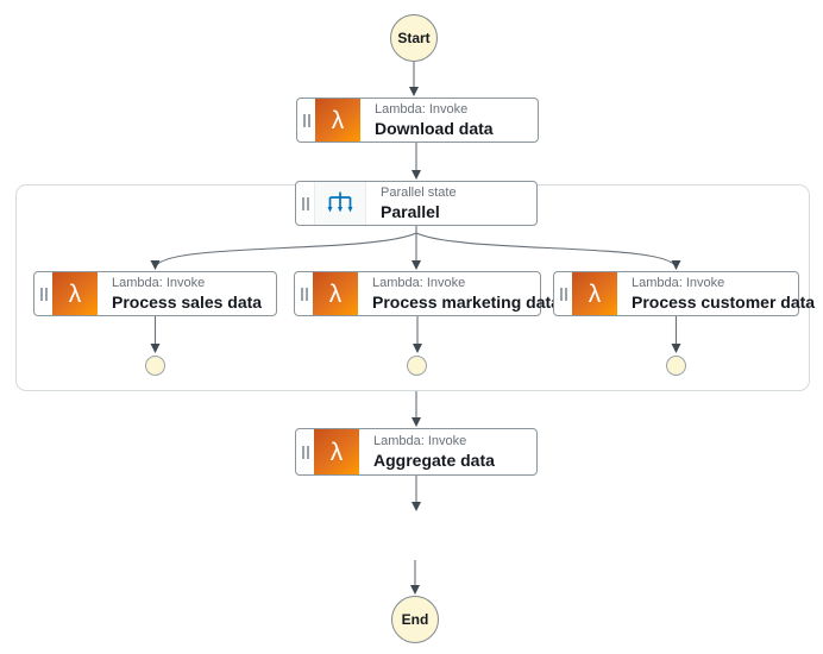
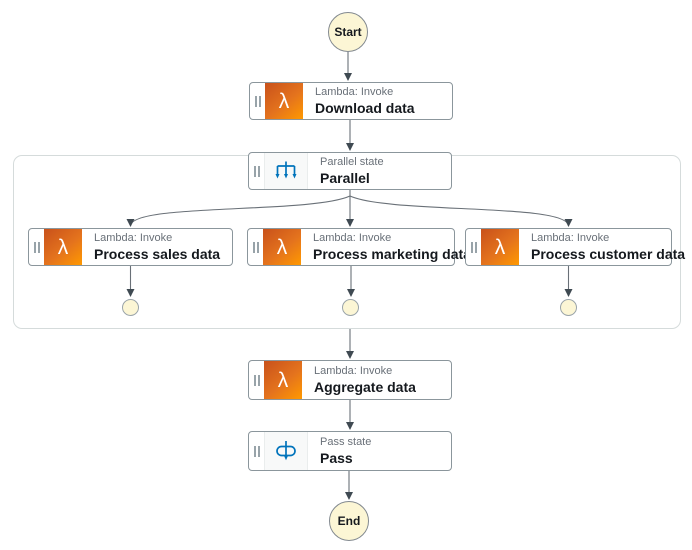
  Start
  λ
  Lambda: Invoke
  Download data
  Parallel state
  Parallel
  λ
  Lambda: Invoke
  Process sales data
  λ
  Lambda: Invoke
  Process marketing dat
  λ
  Lambda: Invoke
  Process customer data
  λ
  Lambda: Invoke
  Aggregate data
+ Pass state
+ Pass
  End
